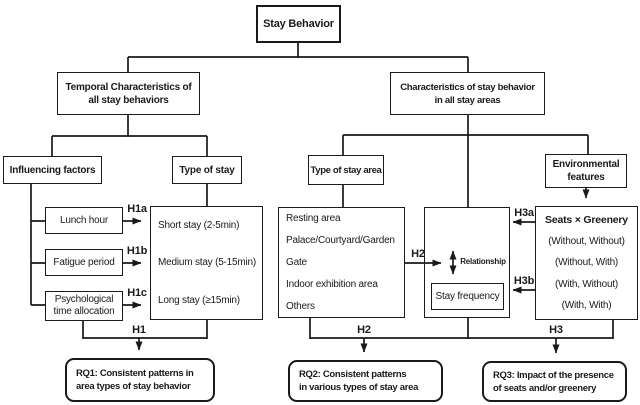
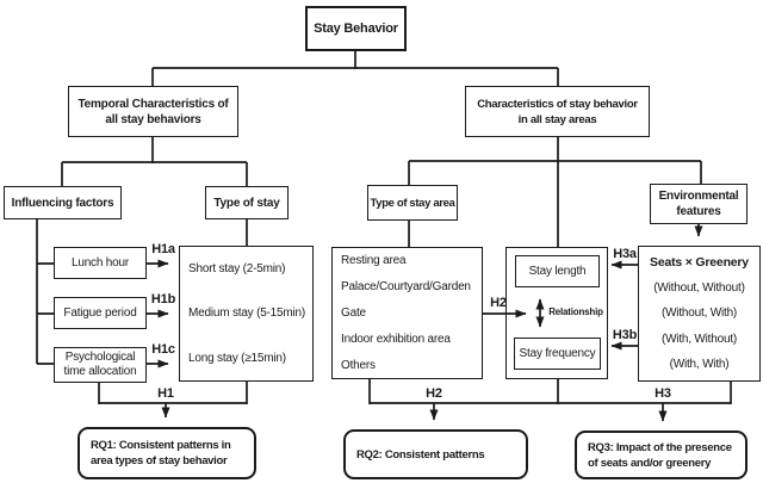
  Stay Behavior
  Temporal Characteristics of
  all stay behaviors
  Characteristics of stay behavior
  in all stay areas
  Influencing factors
  Type of stay
  Type of stay area
  Environmental
  features
  Lunch hour
  Fatigue period
  Psychological
  time allocation
  Short stay (2-5min)
  Medium stay (5-15min)
  Long stay (≥15min)
  Resting area
  Palace/Courtyard/Garden
  Gate
  Indoor exhibition area
  Others
+ Stay length
  Stay frequency
  Relationship
  Seats × Greenery
  (Without, Without)
  (Without, With)
  (With, Without)
  (With, With)
  RQ1: Consistent patterns in
  area types of stay behavior
  RQ2: Consistent patterns
- in various types of stay area
  RQ3: Impact of the presence
  of seats and/or greenery
  H1a
  H1b
  H1c
  H1
  H2
  H3a
  H3b
  H2
  H3
